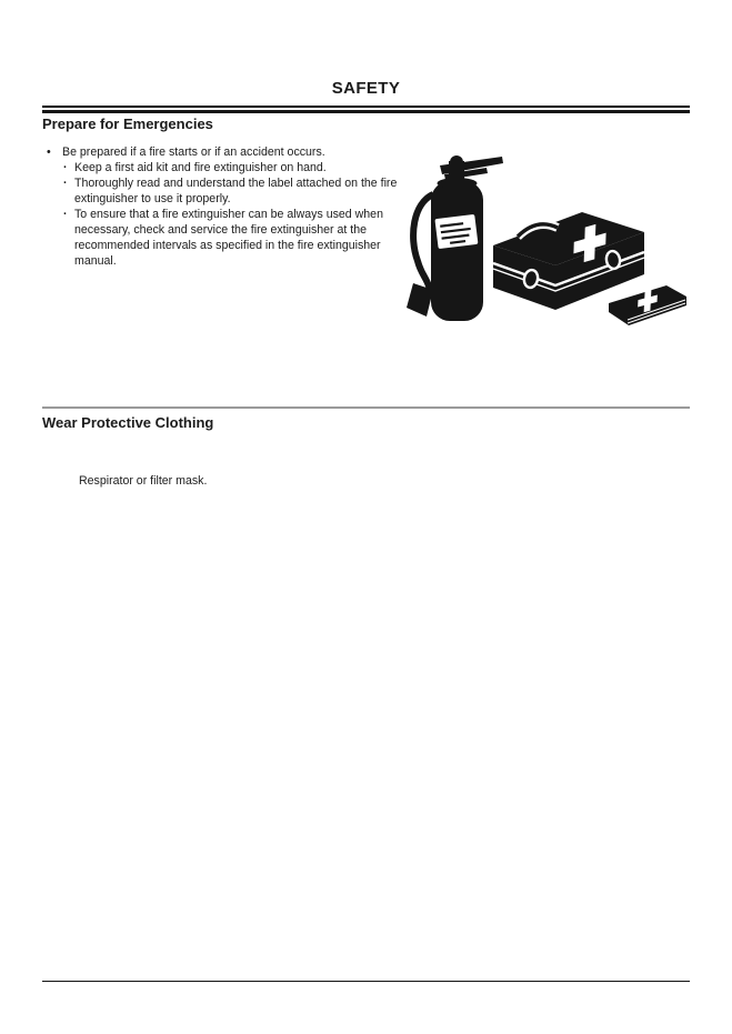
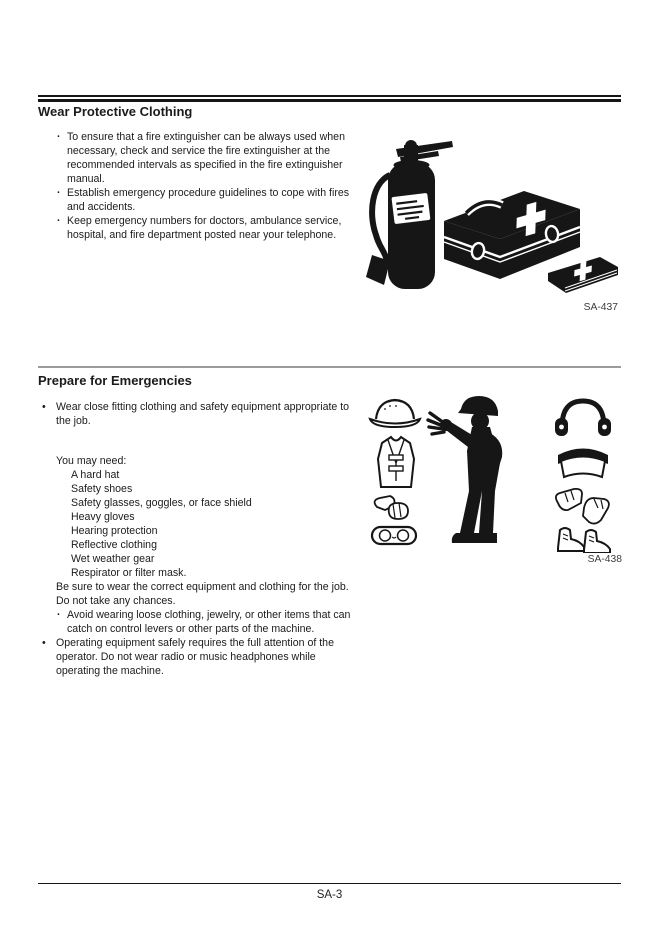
- SAFETY
- Prepare for Emergencies
+ Wear Protective Clothing
- Be prepared if a fire starts or if an accident occurs.
- Keep a first aid kit and fire extinguisher on hand.
- Thoroughly read and understand the label attached on the fire extinguisher to use it properly.
  To ensure that a fire extinguisher can be always used when necessary, check and service the fire extinguisher at the recommended intervals as specified in the fire extinguisher manual.
+ Establish emergency procedure guidelines to cope with fires and accidents.
+ Keep emergency numbers for doctors, ambulance service, hospital, and fire department posted near your telephone.
+ SA-437
- Wear Protective Clothing
+ Prepare for Emergencies
+ Wear close fitting clothing and safety equipment appropriate to the job.
+ You may need:
+ A hard hat
+ Safety shoes
+ Safety glasses, goggles, or face shield
+ Heavy gloves
+ Hearing protection
+ Reflective clothing
+ Wet weather gear
  Respirator or filter mask.
+ Be sure to wear the correct equipment and clothing for the job. Do not take any chances.
+ Avoid wearing loose clothing, jewelry, or other items that can catch on control levers or other parts of the machine.
+ Operating equipment safely requires the full attention of the operator. Do not wear radio or music headphones while operating the machine.
+ SA-438
+ SA-3
